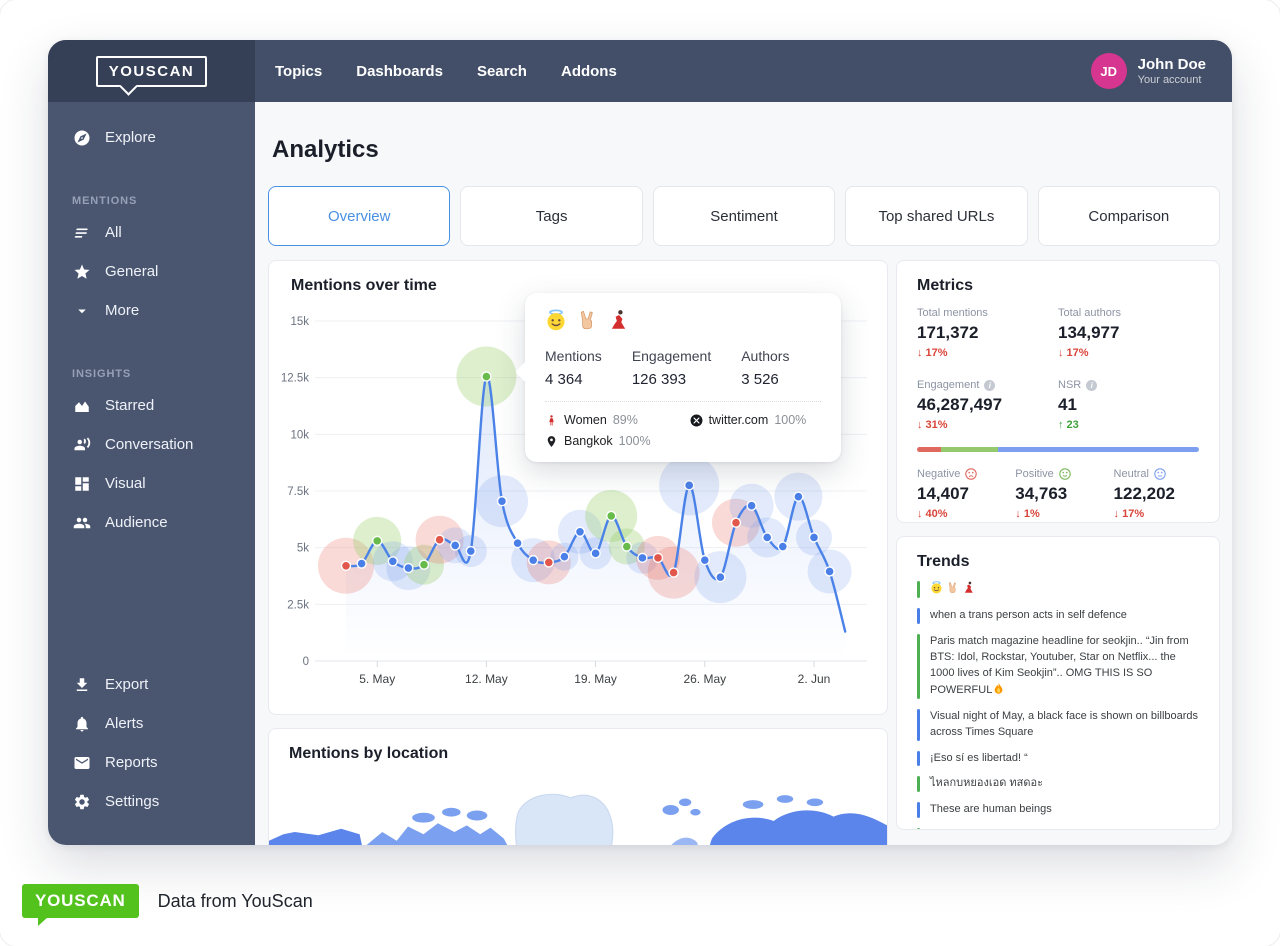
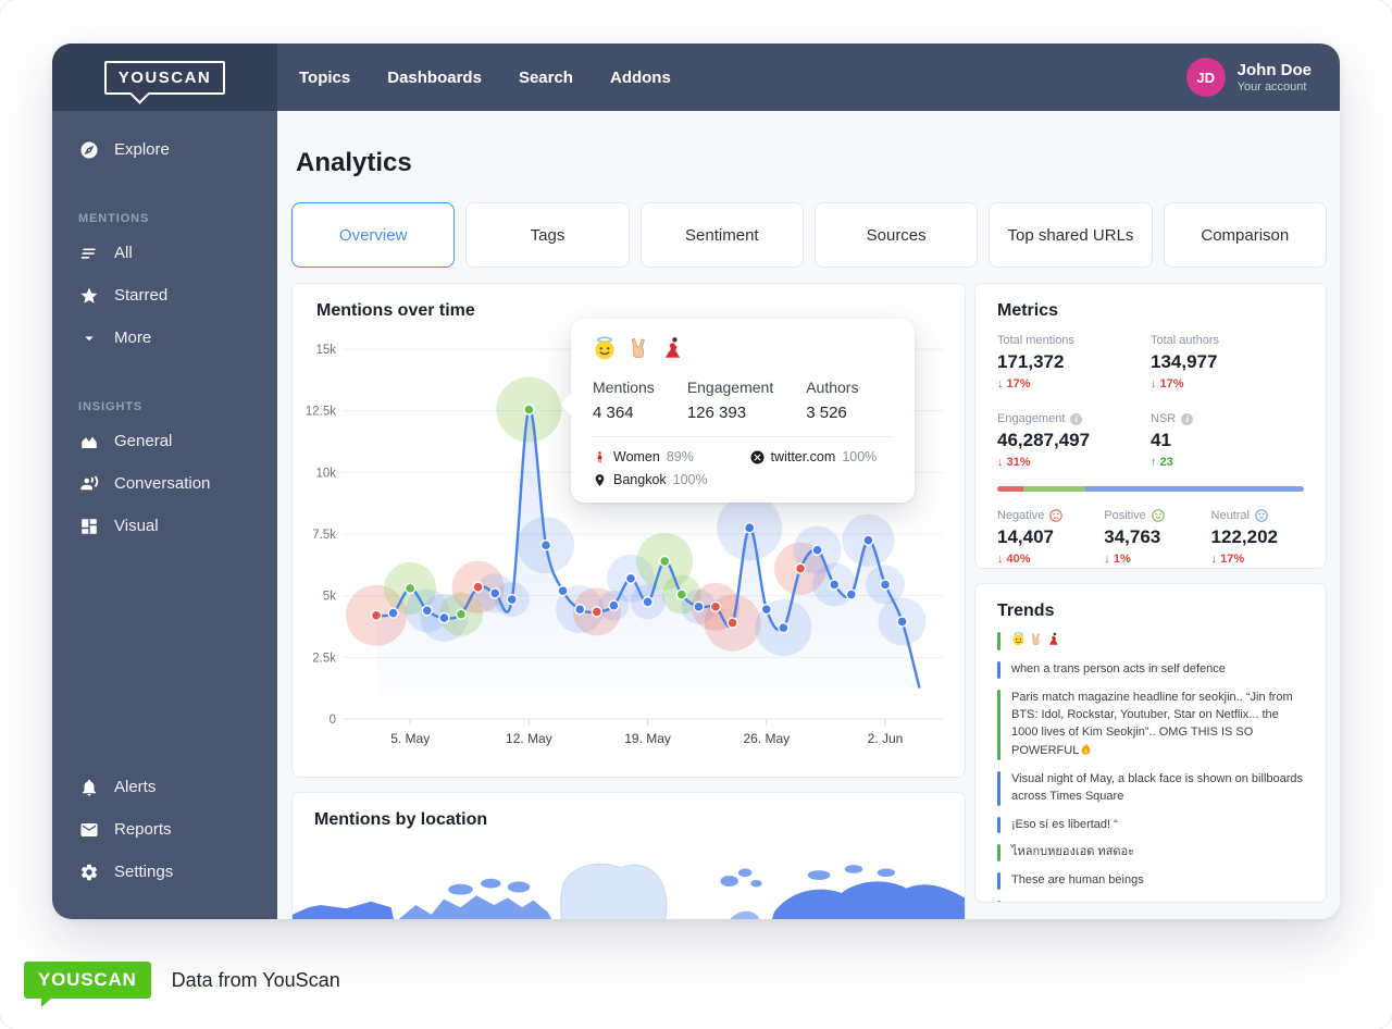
  YOUSCAN
  Topics
  Dashboards
  Search
  Addons
  JD
  John Doe
  Your account
  Explore
  MENTIONS
  All
- General
+ Starred
  More
  INSIGHTS
- Starred
+ General
  Conversation
  Visual
- Audience
- Export
  Alerts
  Reports
  Settings
  Analytics
  Overview
  Tags
  Sentiment
+ Sources
  Top shared URLs
  Comparison
  Mentions over time
  0
  2.5k
  5k
  7.5k
  10k
  12.5k
  15k
  5. May
  12. May
  19. May
  26. May
  2. Jun
  Mentions
  4 364
  Engagement
  126 393
  Authors
  3 526
  Women
  89%
  twitter.com
  100%
  Bangkok
  100%
  Mentions by location
  Metrics
  Total mentions
  171,372
  ↓ 17%
  Total authors
  134,977
  ↓ 17%
  Engagement
  i
  46,287,497
  ↓ 31%
  NSR
  i
  41
  ↑ 23
  Negative
  14,407
  ↓ 40%
  Positive
  34,763
  ↓ 1%
  Neutral
  122,202
  ↓ 17%
  Trends
  when a trans person acts in self defence
  Paris match magazine headline for seokjin.. “Jin from BTS: Idol, Rockstar, Youtuber, Star on Netflix... the 1000 lives of Kim Seokjin”.. OMG THIS IS SO POWERFUL
  Visual night of May, a black face is shown on billboards across Times Square
  ¡Eso sí es libertad! “
  ไหลกบหยองเอด ทสดอะ
  These are human beings
  YOUSCAN
  Data from YouScan
